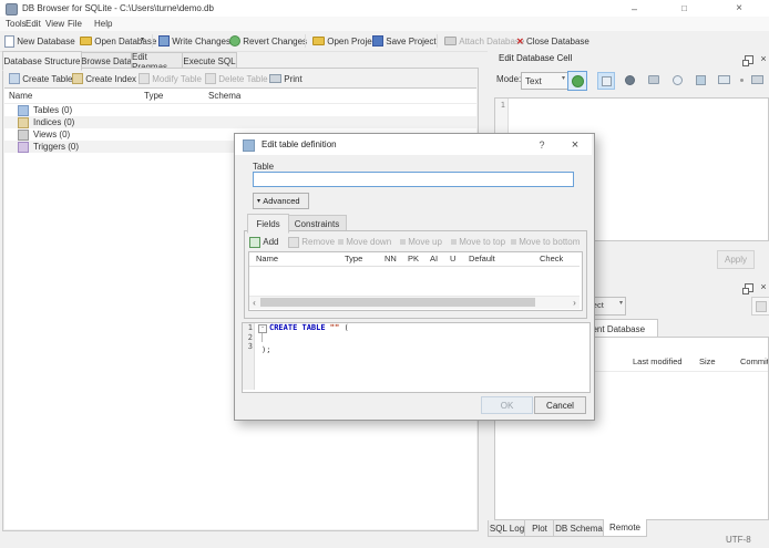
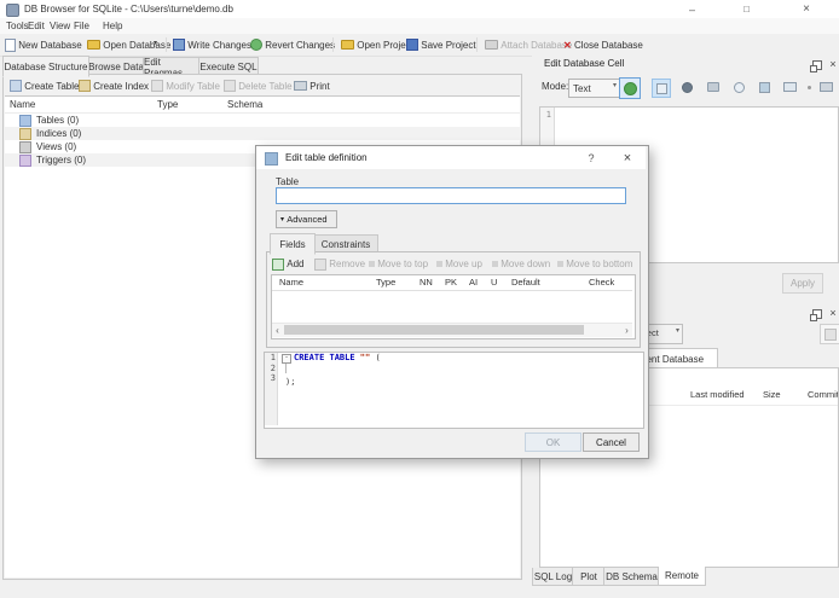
  DB Browser for SQLite - C:\Users\turne\demo.db
  –
  □
  ×
  Tools
  Edit
  View
  File
  Help
  New Database
  Open Database
  Write Changes
  Revert Change
  Open Proje
  Save Project
  Attach Database
  ✕
  Close Database
  Database Structure
  Browse Data
  Edit Pragmas
  Execute SQL
  Create Table
  Create Index
  Modify Table
  Delete Table
  Print
  Name
  Type
  Schema
  Tables (0)
  Indices (0)
  Views (0)
  Triggers (0)
  Edit Database Cell
  ×
  Mode
  Text
  1
  Apply
  ×
  Last modified
  Size
  Commit
  SQL Log
  Plot
  DB Schema
  Remote
- UTF-8
  Edit table definition
  ?
  ×
  Table
  Advanced
  Fields
  Constraints
  Add
  Remove
- Move down
+ Move to top
  Move up
- Move to top
+ Move down
  Move to bottom
  Name
  Type
  NN
  PK
  AI
  U
  Default
  Check
  ‹
  ›
  1
  2
  3
  CREATE TABLE "" (
  );
  OK
  Cancel
